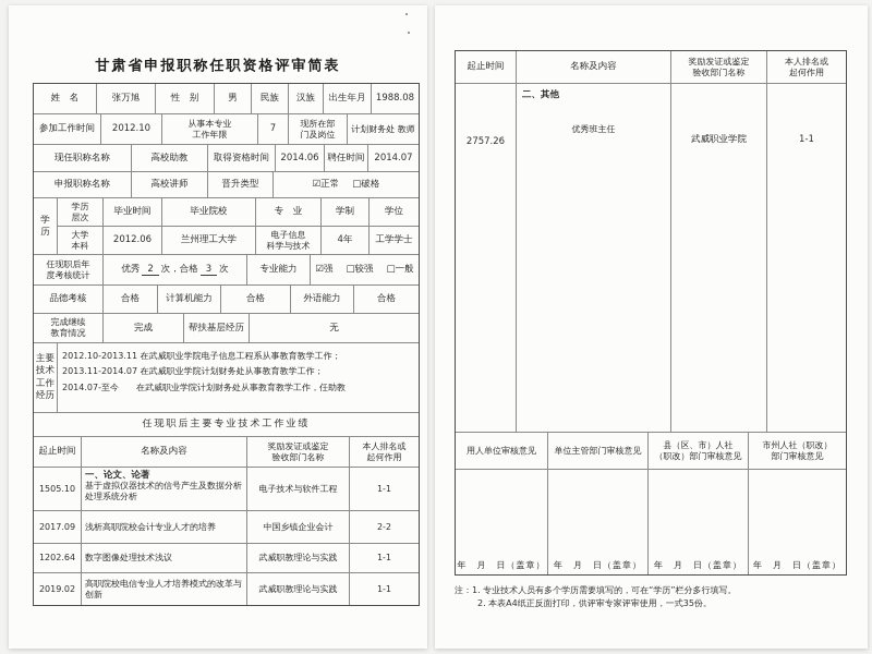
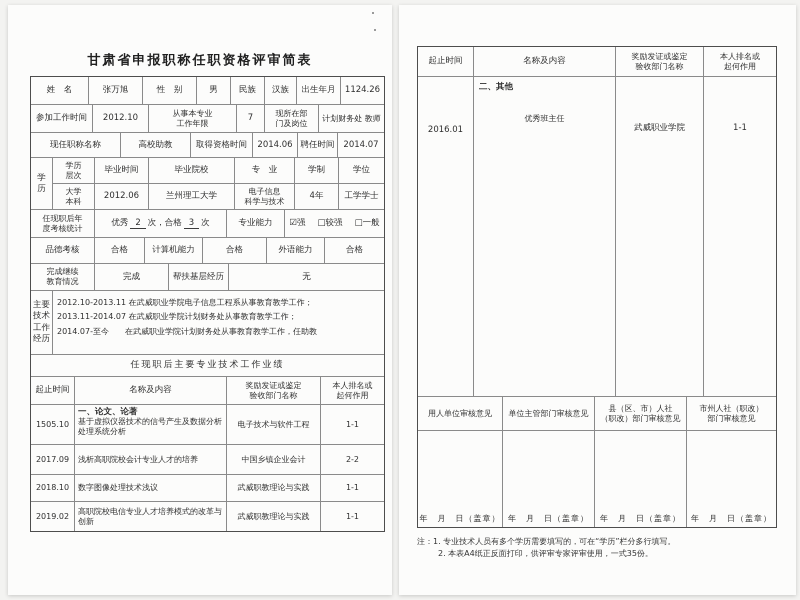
  甘肃省申报职称任职资格评审简表
  姓 名
  张万旭
  性 别
  男
  民族
  汉族
  出生年月
- 1988.08
+ 1124.26
  参加工作时间
  2012.10
  从事本专业
  工作年限
  7
  现所在部
  门及岗位
  计划财务处 教师
  现任职称名称
  高校助教
  取得资格时间
  2014.06
  聘任时间
  2014.07
- 申报职称名称
- 高校讲师
- 晋升类型
- ☑正常
- □破格
  学
  历
  学历
  层次
  毕业时间
  毕业院校
  专 业
  学制
  学位
  大学
  本科
  2012.06
  兰州理工大学
  电子信息
  科学与技术
  4年
  工学学士
  任现职后年
  度考核统计
  优秀
  2
  次，合格
  3
  次
  专业能力
  ☑强
  □较强
  □一般
  品德考核
  合格
  计算机能力
  合格
  外语能力
  合格
  完成继续
  教育情况
  完成
  帮扶基层经历
  无
  主要
  技术
  工作
  经历
  2012.10-2013.11 在武威职业学院电子信息工程系从事教育教学工作；
  2013.11-2014.07 在武威职业学院计划财务处从事教育教学工作；
  2014.07-至今 在武威职业学院计划财务处从事教育教学工作，任助教
  任现职后主要专业技术工作业绩
  起止时间
  名称及内容
  奖励发证或鉴定
  验收部门名称
  本人排名或
  起何作用
  1505.10
  一、论文、论著
  基于虚拟仪器技术的信号产生及数据分析处理系统分析
  电子技术与软件工程
  1-1
  2017.09
  浅析高职院校会计专业人才的培养
  中国乡镇企业会计
  2-2
- 1202.64
+ 2018.10
  数字图像处理技术浅议
  武威职教理论与实践
  1-1
  2019.02
  高职院校电信专业人才培养模式的改革与创新
  武威职教理论与实践
  1-1
  起止时间
  名称及内容
  奖励发证或鉴定
  验收部门名称
  本人排名或
  起何作用
- 2757.26
+ 2016.01
  二、其他
  优秀班主任
  武威职业学院
  1-1
  用人单位审核意见
  单位主管部门审核意见
  县（区、市）人社
  （职改）部门审核意见
  市州人社（职改）
  部门审核意见
  年 月 日（盖章）
  年 月 日（盖章）
  年 月 日（盖章）
  年 月 日（盖章）
  注：1. 专业技术人员有多个学历需要填写的，可在“学历”栏分多行填写。
  2. 本表A4纸正反面打印，供评审专家评审使用，一式35份。
